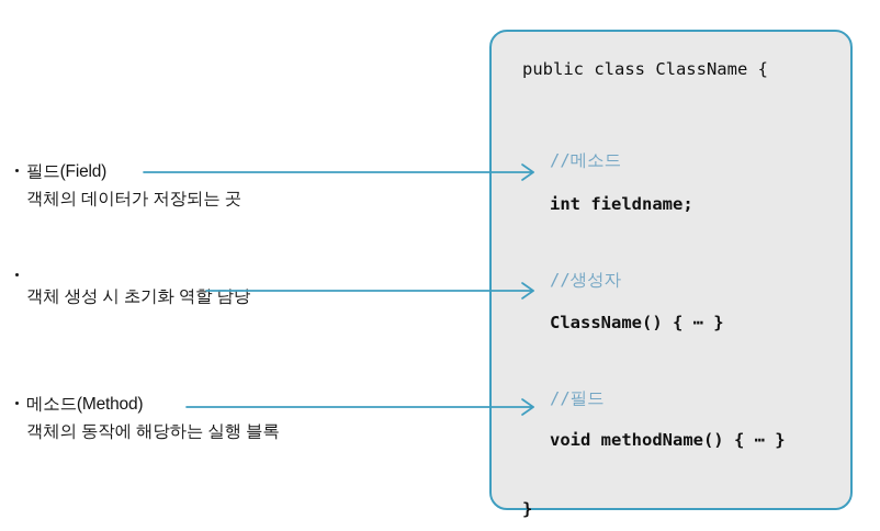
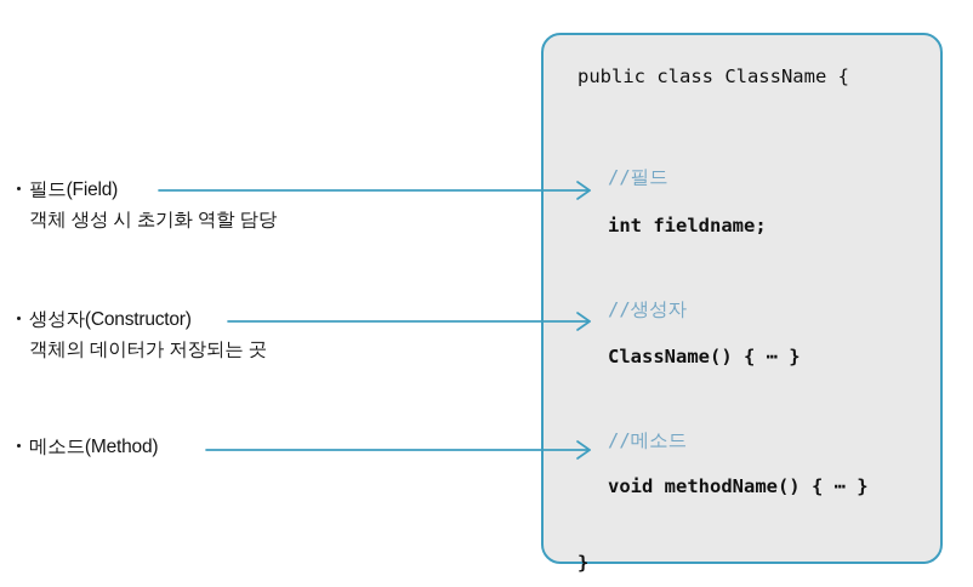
  필드(Field)
- 객체의 데이터가 저장되는 곳
+ 객체 생성 시 초기화 역할 담당
+ 생성자(Constructor)
- 객체 생성 시 초기화 역할 담당
+ 객체의 데이터가 저장되는 곳
  메소드(Method)
- 객체의 동작에 해당하는 실행 블록
  public class ClassName {
- //메소드
+ //필드
  int fieldname;
  //생성자
  ClassName() { ⋯ }
- //필드
+ //메소드
  void methodName() { ⋯ }
  }
